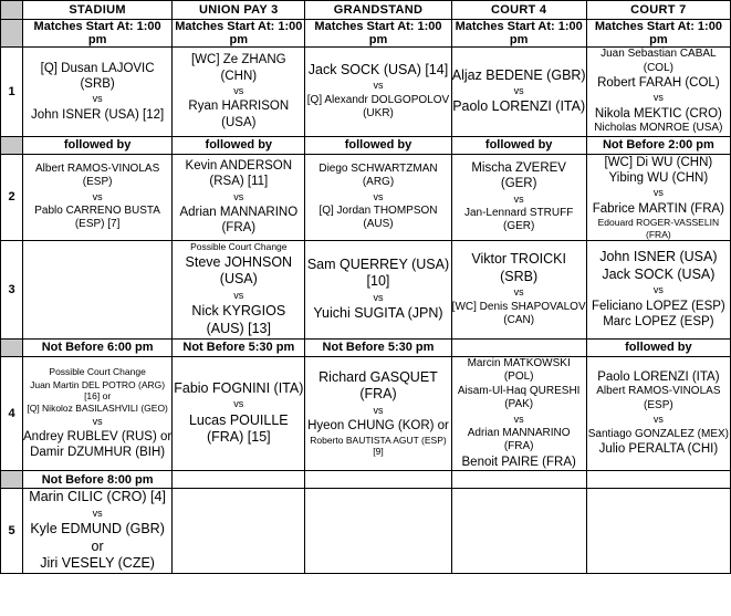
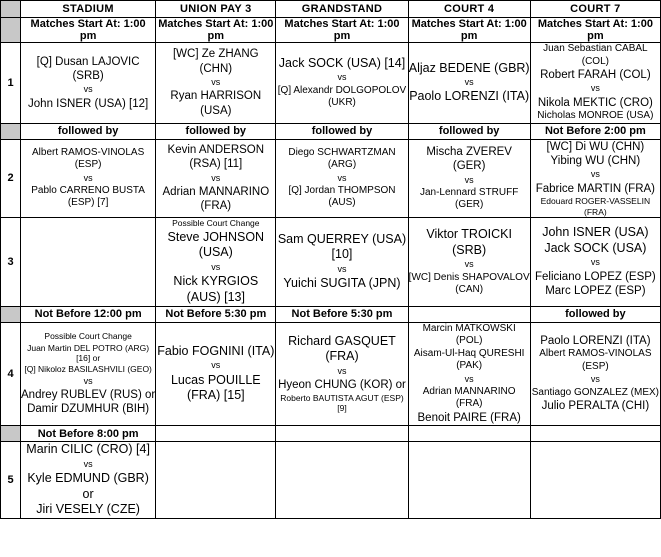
  	STADIUM	UNION PAY 3	GRANDSTAND	COURT 4	COURT 7
  	Matches Start At: 1:00 pm	Matches Start At: 1:00 pm	Matches Start At: 1:00 pm	Matches Start At: 1:00 pm	Matches Start At: 1:00 pm
  1	[Q] Dusan LAJOVIC (SRB)vsJohn ISNER (USA) [12]	[WC] Ze ZHANG (CHN)vsRyan HARRISON (USA)	Jack SOCK (USA) [14]vs[Q] Alexandr DOLGOPOLOV (UKR)	Aljaz BEDENE (GBR)vsPaolo LORENZI (ITA)	Juan Sebastian CABAL (COL)Robert FARAH (COL)vsNikola MEKTIC (CRO)Nicholas MONROE (USA)
  	followed by	followed by	followed by	followed by	Not Before 2:00 pm
  2	Albert RAMOS-VINOLAS (ESP)vsPablo CARRENO BUSTA (ESP) [7]	Kevin ANDERSON (RSA) [11]vsAdrian MANNARINO (FRA)	Diego SCHWARTZMAN (ARG)vs[Q] Jordan THOMPSON (AUS)	Mischa ZVEREV (GER)vsJan-Lennard STRUFF (GER)	[WC] Di WU (CHN)Yibing WU (CHN)vsFabrice MARTIN (FRA)Edouard ROGER-VASSELIN (FRA)
  3		Possible Court ChangeSteve JOHNSON (USA)vsNick KYRGIOS (AUS) [13]	Sam QUERREY (USA) [10]vsYuichi SUGITA (JPN)	Viktor TROICKI (SRB)vs[WC] Denis SHAPOVALOV (CAN)	John ISNER (USA)Jack SOCK (USA)vsFeliciano LOPEZ (ESP)Marc LOPEZ (ESP)
- 	Not Before 6:00 pm	Not Before 5:30 pm	Not Before 5:30 pm		followed by
+ 	Not Before 12:00 pm	Not Before 5:30 pm	Not Before 5:30 pm		followed by
  4	Possible Court ChangeJuan Martin DEL POTRO (ARG) [16] or[Q] Nikoloz BASILASHVILI (GEO)vsAndrey RUBLEV (RUS) orDamir DZUMHUR (BIH)	Fabio FOGNINI (ITA)vsLucas POUILLE (FRA) [15]	Richard GASQUET (FRA)vsHyeon CHUNG (KOR) orRoberto BAUTISTA AGUT (ESP) [9]	Marcin MATKOWSKI (POL)Aisam-Ul-Haq QURESHI (PAK)vsAdrian MANNARINO (FRA)Benoit PAIRE (FRA)	Paolo LORENZI (ITA)Albert RAMOS-VINOLAS (ESP)vsSantiago GONZALEZ (MEX)Julio PERALTA (CHI)
  	Not Before 8:00 pm
  5	Marin CILIC (CRO) [4]vsKyle EDMUND (GBR) orJiri VESELY (CZE)
